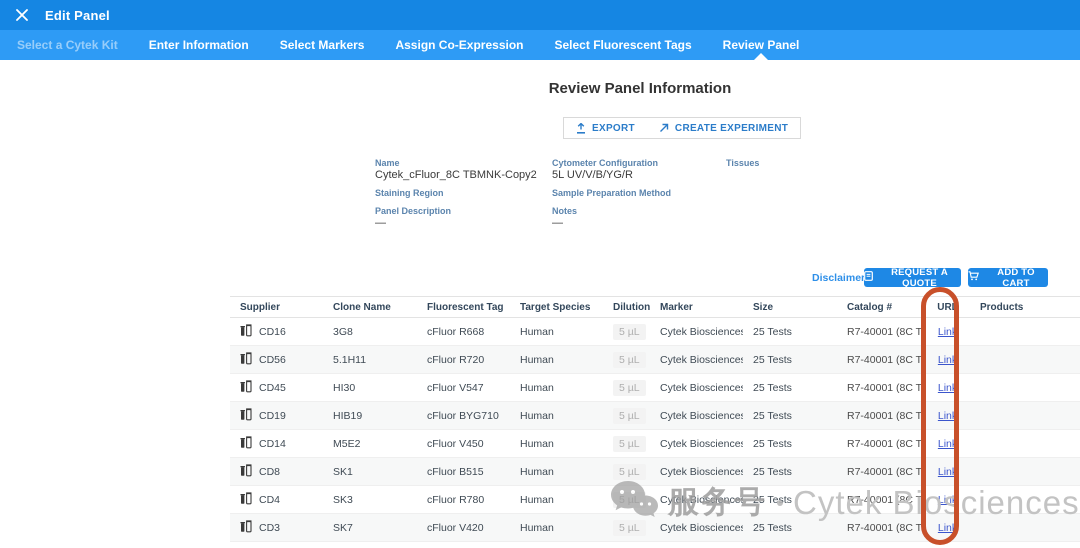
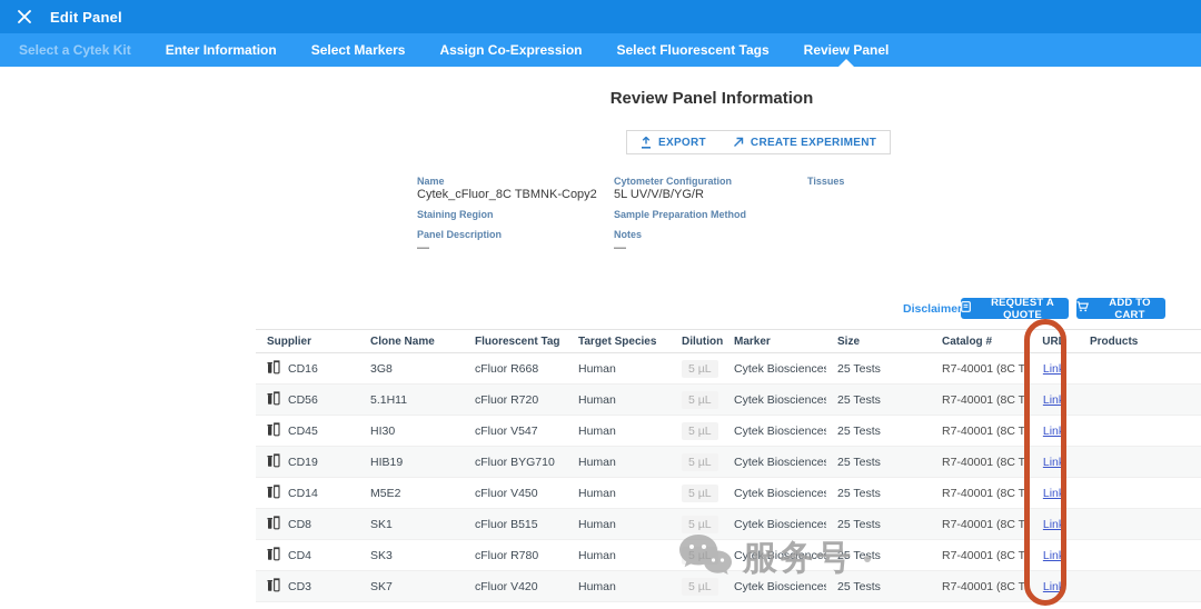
  Edit Panel
  Select a Cytek Kit
  Enter Information
  Select Markers
  Assign Co-Expression
  Select Fluorescent Tags
  Review Panel
  Review Panel Information
  EXPORT
  CREATE EXPERIMENT
  Name
  Cytek_cFluor_8C TBMNK-Copy2
  Cytometer Configuration
  5L UV/V/B/YG/R
  Tissues
  Staining Region
  Sample Preparation Method
  Panel Description
  —
  Notes
  —
  Disclaime
  REQUEST A QUOTE
  ADD TO CART
  Supplier
  Clone Name
  Fluorescent Tag
  Target Species
  Dilution
  Marker
  Size
  Catalog #
  URL
  Products
  CD16
  3G8
  cFluor R668
  Human
  5 µL
  Cytek Bioscience
  25 Tests
  Link
  CD56
  5.1H11
  cFluor R720
  Human
  5 µL
  Cytek Bioscience
  25 Tests
  Link
  CD45
  HI30
  cFluor V547
  Human
  5 µL
  Cytek Bioscience
  25 Tests
  Link
  CD19
  HIB19
  cFluor BYG710
  Human
  5 µL
  Cytek Bioscience
  25 Tests
  Link
  CD14
  M5E2
  cFluor V450
  Human
  5 µL
  Cytek Bioscience
  25 Tests
  Link
  CD8
  SK1
  cFluor B515
  Human
  5 µL
  Cytek Bioscience
  25 Tests
  Link
  CD4
  SK3
  cFluor R780
  Human
  5 µL
  Cytek Bioscience
  25 Tests
  Link
  CD3
  SK7
  cFluor V420
  Human
  5 µL
  Cytek Bioscience
  25 Tests
  Link
  服务号
- Cytek Biosciences
